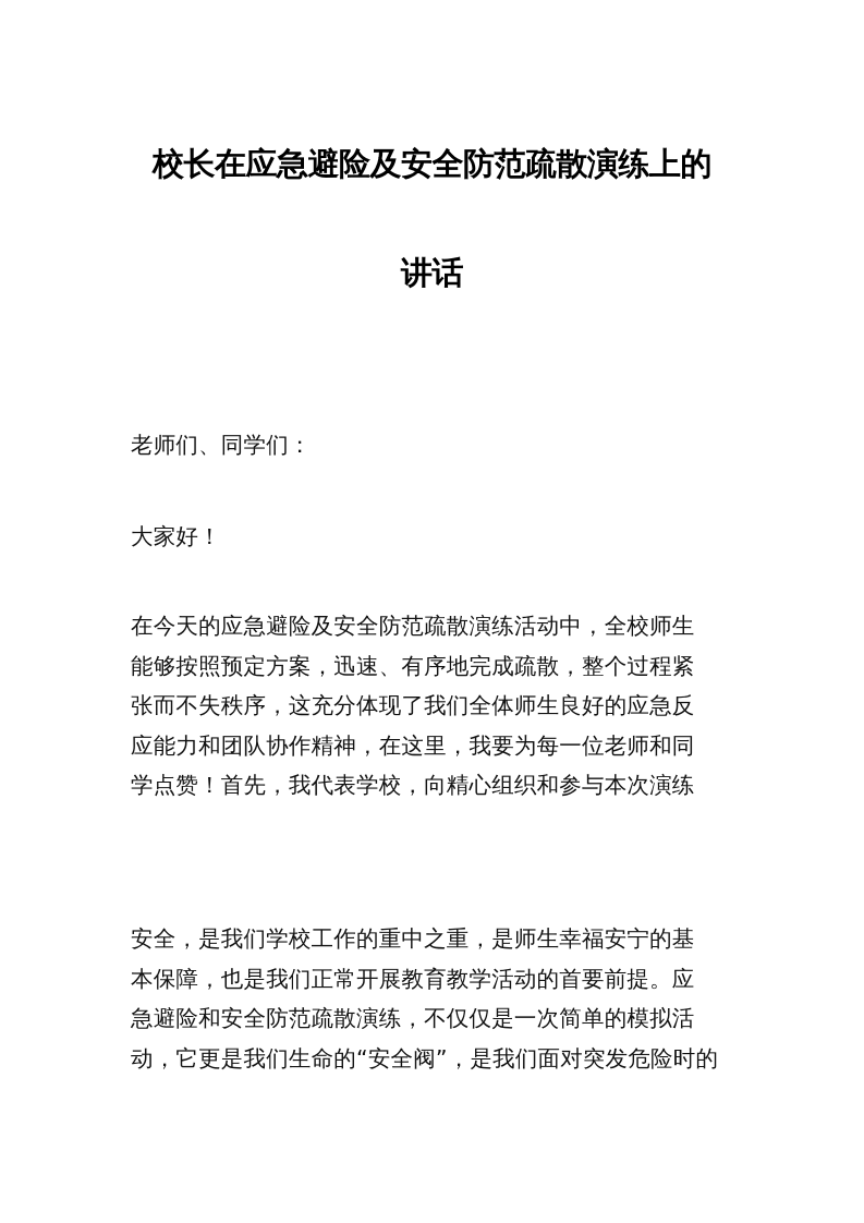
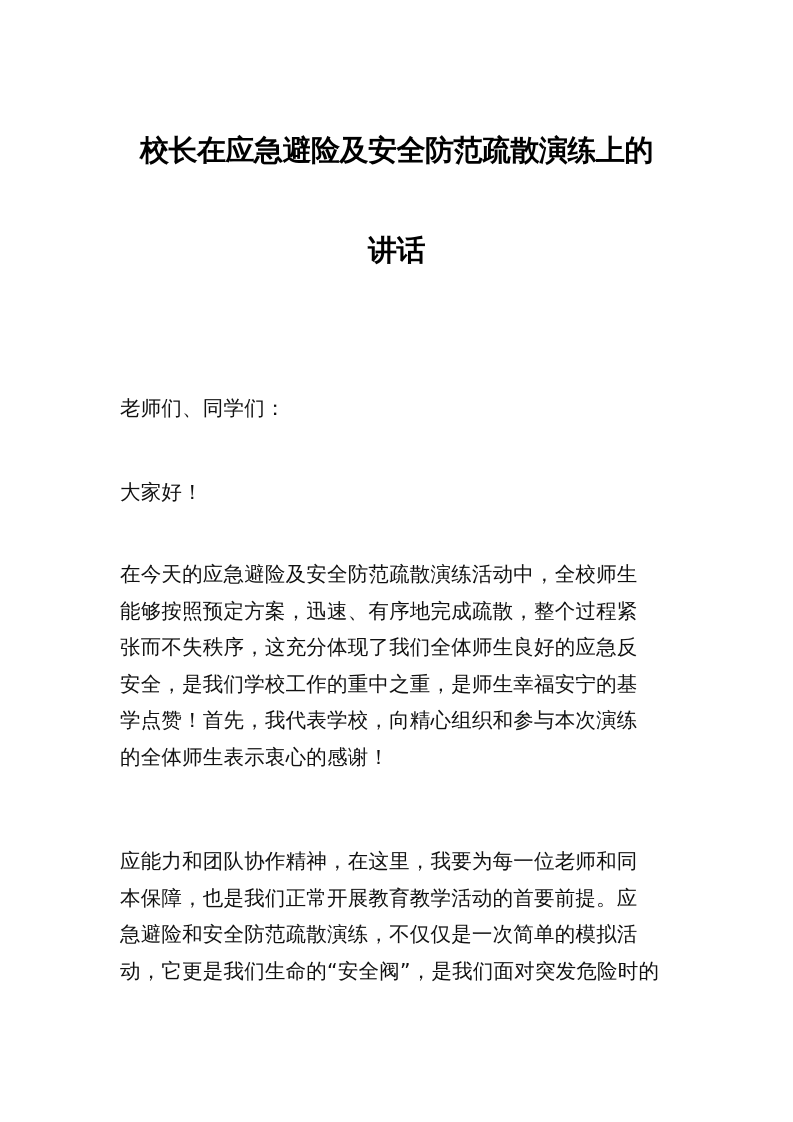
  校长在应急避险及安全防范疏散演练上的
  讲话
  老师们、同学们：
  大家好！
  在今天的应急避险及安全防范疏散演练活动中，全校师生
  能够按照预定方案，迅速、有序地完成疏散，整个过程紧
  张而不失秩序，这充分体现了我们全体师生良好的应急反
- 应能力和团队协作精神，在这里，我要为每一位老师和同
+ 安全，是我们学校工作的重中之重，是师生幸福安宁的基
  学点赞！首先，我代表学校，向精心组织和参与本次演练
+ 的全体师生表示衷心的感谢！
- 安全，是我们学校工作的重中之重，是师生幸福安宁的基
+ 应能力和团队协作精神，在这里，我要为每一位老师和同
  本保障，也是我们正常开展教育教学活动的首要前提。应
  急避险和安全防范疏散演练，不仅仅是一次简单的模拟活
  动，它更是我们生命的“安全阀”，是我们面对突发危险时的
